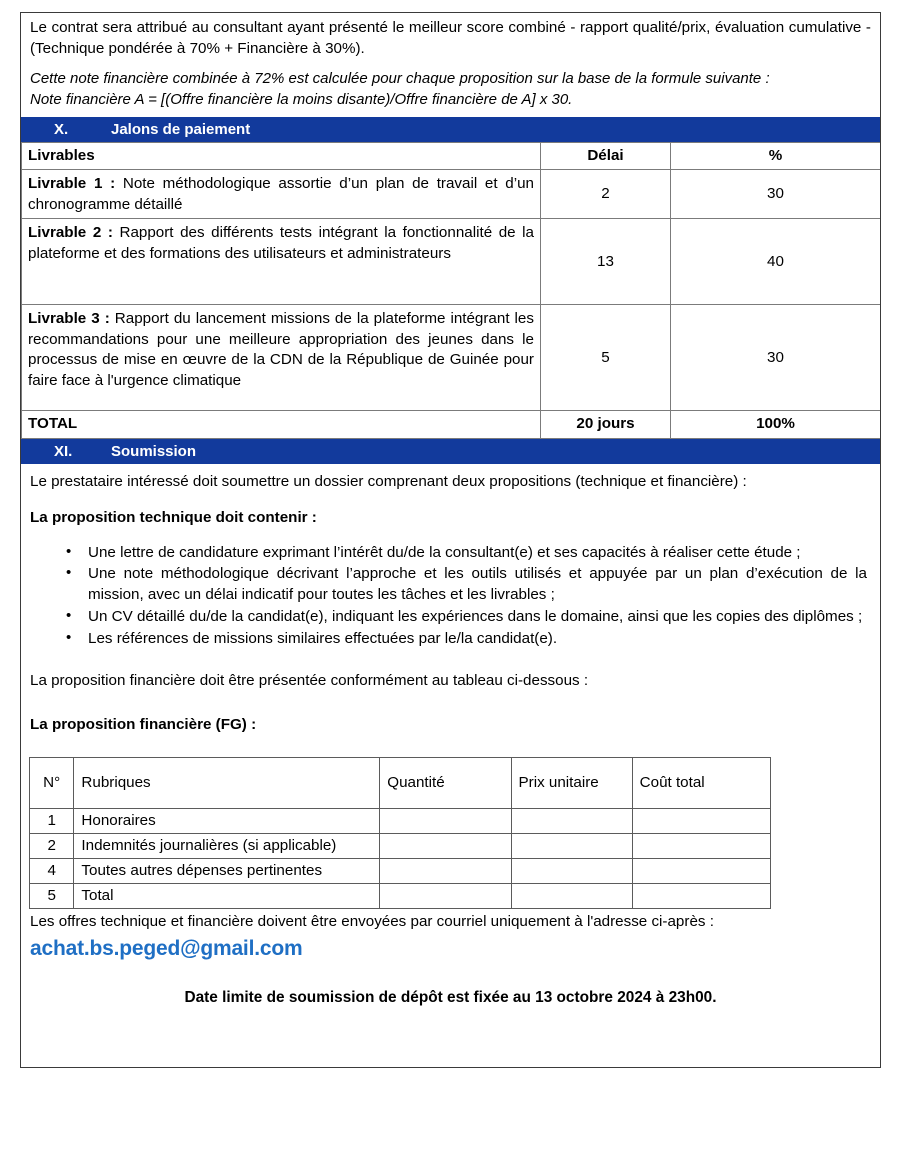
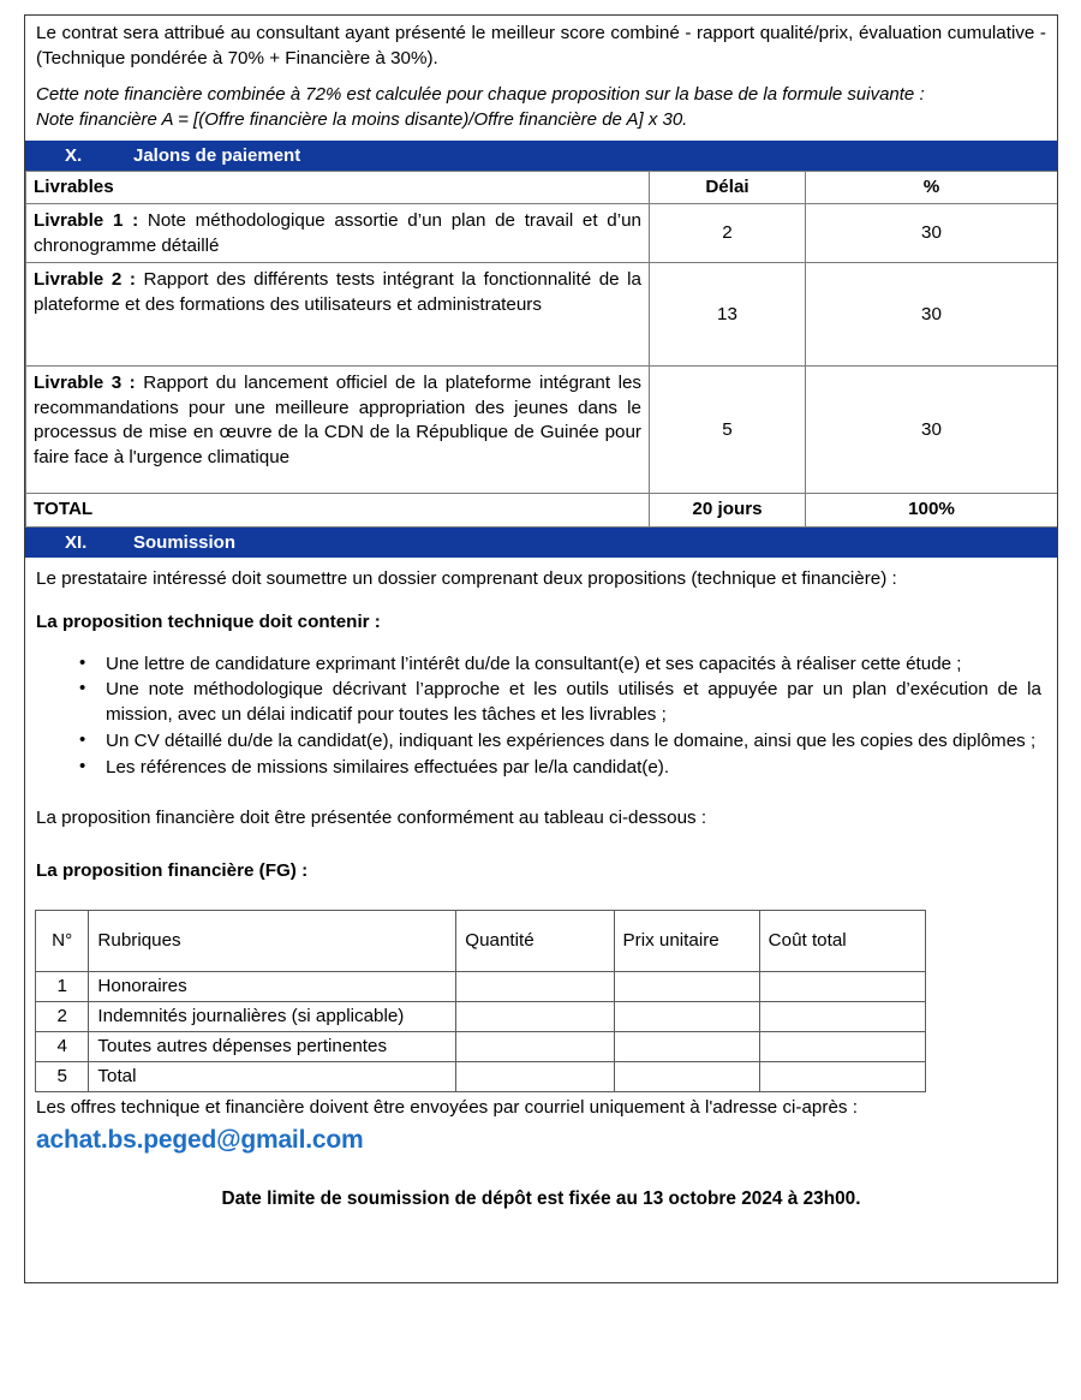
  Le contrat sera attribué au consultant ayant présenté le meilleur score combiné - rapport qualité/prix, évaluation cumulative - (Technique pondérée à 70% + Financière à 30%).
  Cette note financière combinée à 72% est calculée pour chaque proposition sur la base de la formule suivante :
  Note financière A = [(Offre financière la moins disante)/Offre financière de A] x 30.
  X.
  Jalons de paiement
  Livrables	Délai	%
  Livrable 1 : Note méthodologique assortie d’un plan de travail et d’un chronogramme détaillé	2	30
- Livrable 2 : Rapport des différents tests intégrant la fonctionnalité de la plateforme et des formations des utilisateurs et administrateurs	13	40
+ Livrable 2 : Rapport des différents tests intégrant la fonctionnalité de la plateforme et des formations des utilisateurs et administrateurs	13	30
- Livrable 3 : Rapport du lancement missions de la plateforme intégrant les recommandations pour une meilleure appropriation des jeunes dans le processus de mise en œuvre de la CDN de la République de Guinée pour faire face à l'urgence climatique	5	30
+ Livrable 3 : Rapport du lancement officiel de la plateforme intégrant les recommandations pour une meilleure appropriation des jeunes dans le processus de mise en œuvre de la CDN de la République de Guinée pour faire face à l'urgence climatique	5	30
  TOTAL	20 jours	100%
  XI.
  Soumission
  Le prestataire intéressé doit soumettre un dossier comprenant deux propositions (technique et financière) :
  La proposition technique doit contenir :
  Une lettre de candidature exprimant l’intérêt du/de la consultant(e) et ses capacités à réaliser cette étude ;
  Une note méthodologique décrivant l’approche et les outils utilisés et appuyée par un plan d’exécution de la mission, avec un délai indicatif pour toutes les tâches et les livrables ;
  Un CV détaillé du/de la candidat(e), indiquant les expériences dans le domaine, ainsi que les copies des diplômes ;
  Les références de missions similaires effectuées par le/la candidat(e).
  La proposition financière doit être présentée conformément au tableau ci-dessous :
  La proposition financière (FG) :
  N°	Rubriques	Quantité	Prix unitaire	Coût total
  1	Honoraires
  2	Indemnités journalières (si applicable)
  4	Toutes autres dépenses pertinentes
  5	Total
  Les offres technique et financière doivent être envoyées par courriel uniquement à l'adresse ci-après :
  achat.bs.peged@gmail.com
  Date limite de soumission de dépôt est fixée au 13 octobre 2024 à 23h00.
